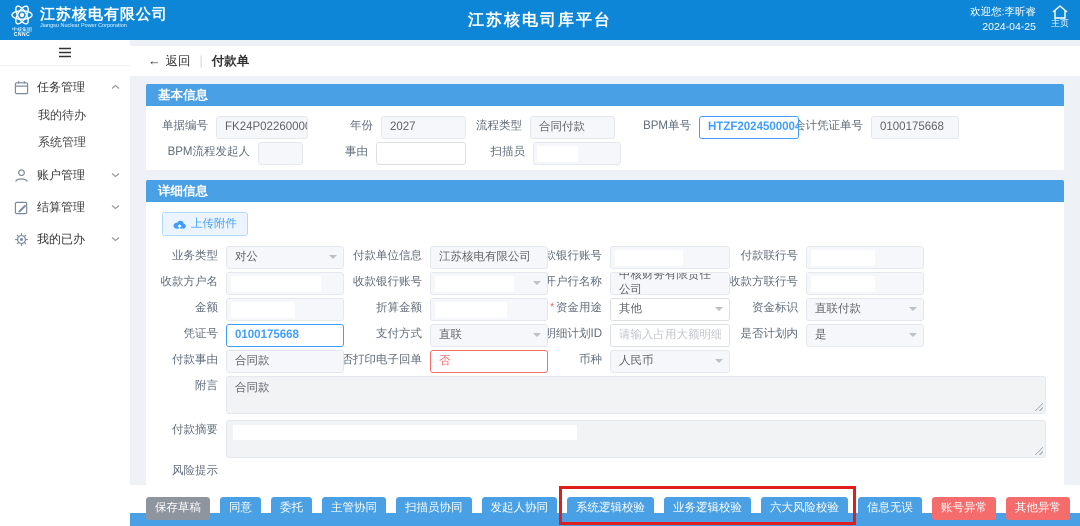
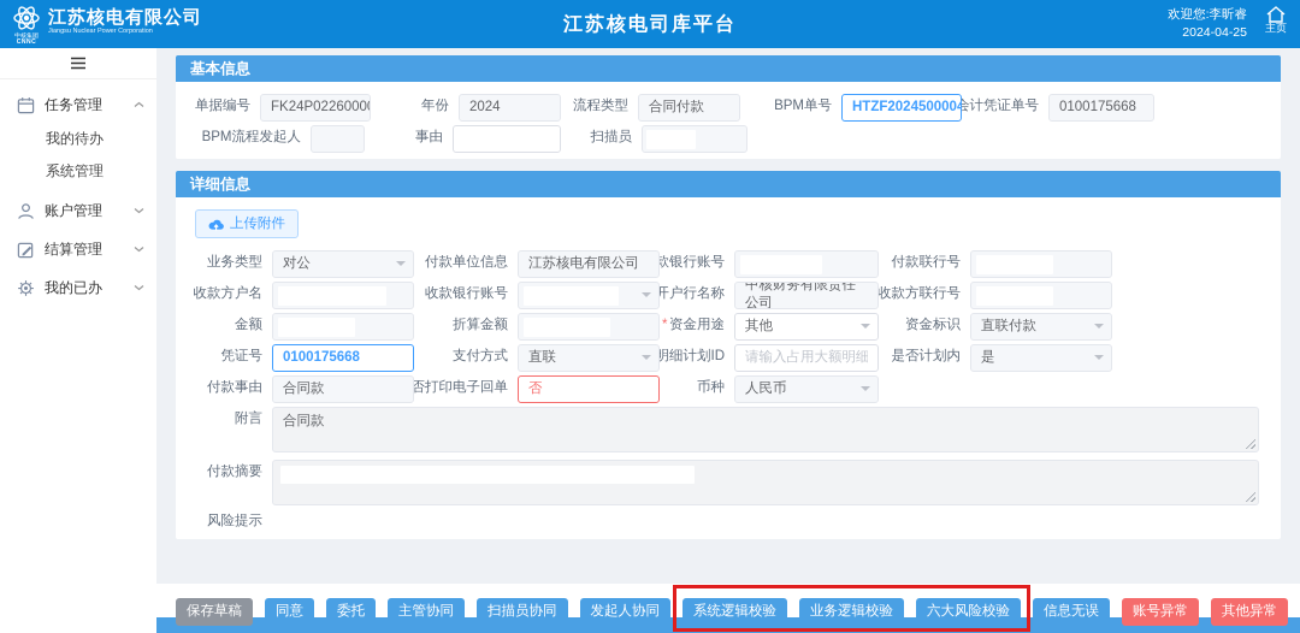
  江苏核电有限公司
  江苏核电司库平台
  欢迎您:李昕睿
  2024-04-25
  主页
  任务管理
  我的待办
  系统管理
  账户管理
  结算管理
  我的已办
- ←
- 返回
- |
- 付款单
  基本信息
  单据编号
  FK24P0226000
  年份
- 2027
+ 2024
  流程类型
  合同付款
  BPM单号
  HTZF202450000
  会计凭证单号
  0100175668
  BPM流程发起人
  事由
  扫描员
  详细信息
  上传附件
  业务类型
  对公
  付款单位信息
  江苏核电有限公司
  款银行账号
  付款联行号
  收款方户名
  收款银行账号
  中核财务有限责任公司
  收款方联行号
  金额
  折算金额
  *
  资金用途
  其他
  资金标识
  直联付款
  凭证号
  0100175668
  支付方式
  直联
  是否计划内
  是
  付款事由
  合同款
  否打印电子回单
  否
  币种
  人民币
  附言
  合同款
  付款摘要
  风险提示
  保存草稿
  同意
  委托
  主管协同
  扫描员协同
  发起人协同
  系统逻辑校验
  业务逻辑校验
  六大风险校验
  信息无误
  账号异常
  其他异常
